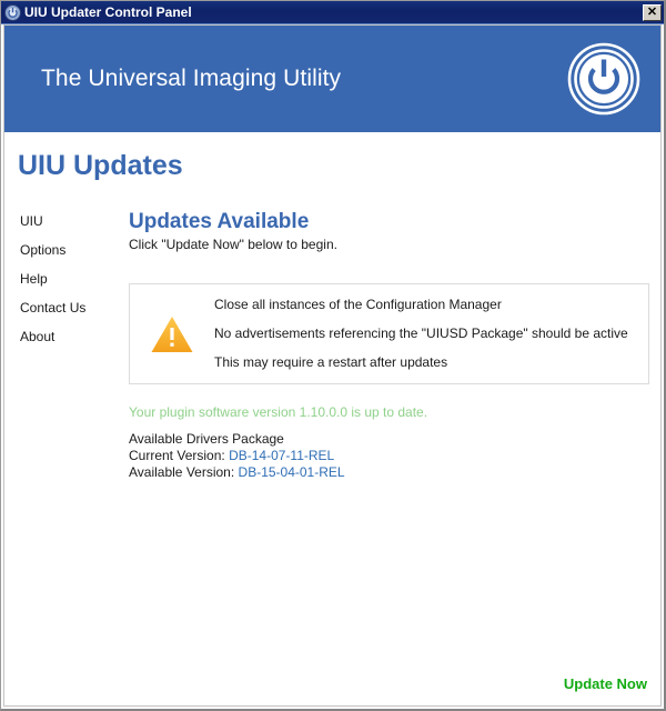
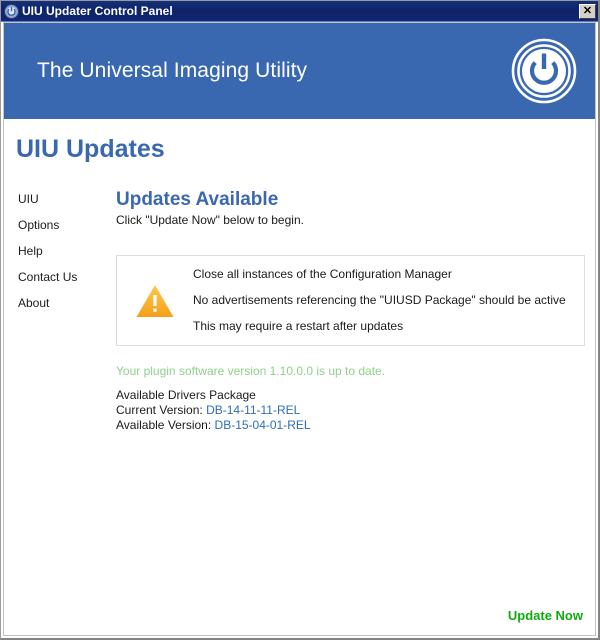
  UIU Updater Control Panel
  ✕
  The Universal Imaging Utility
  UIU Updates
  UIU
  Options
  Help
  Contact Us
  About
  Updates Available
  Click "Update Now" below to begin.
  Close all instances of the Configuration Manager
  No advertisements referencing the "UIUSD Package" should be active
  This may require a restart after updates
  Your plugin software version 1.10.0.0 is up to date.
  Available Drivers Package
- Current Version: DB-14-07-11-REL
+ Current Version: DB-14-11-11-REL
  Available Version: DB-15-04-01-REL
  Update Now
